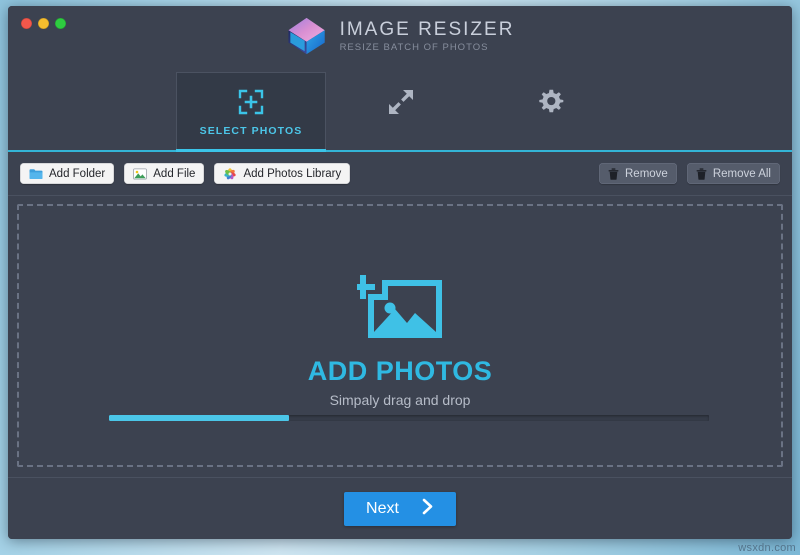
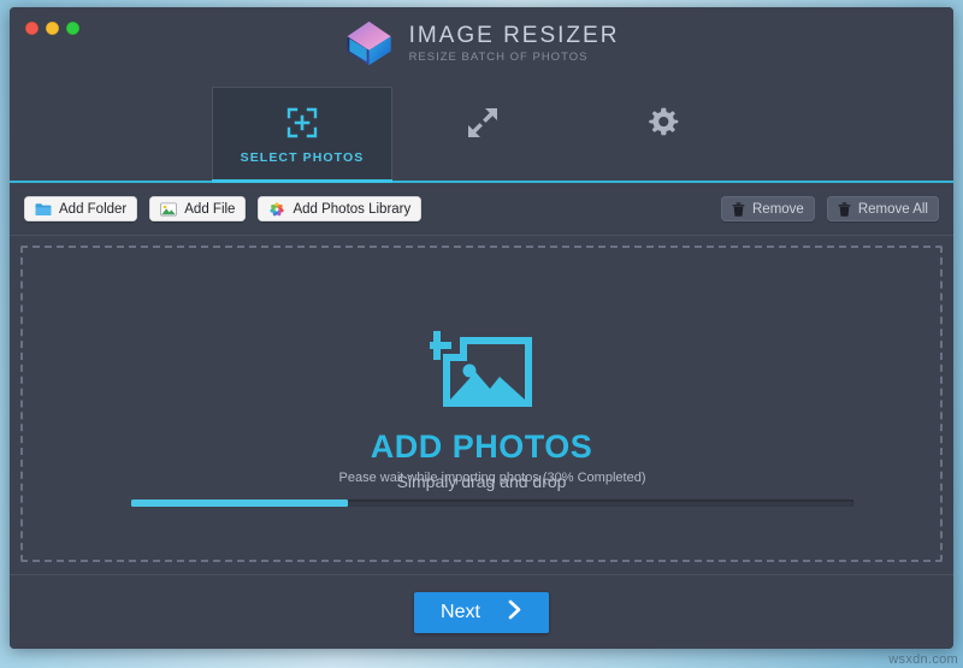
  IMAGE RESIZER
  RESIZE BATCH OF PHOTOS
  SELECT PHOTOS
  Add Folder
  Add File
  Add Photos Library
  Remove
  Remove All
  ADD PHOTOS
  Simpaly drag and drop
+ Pease wait while importing photos (30% Completed)
  Next
  wsxdn.com
